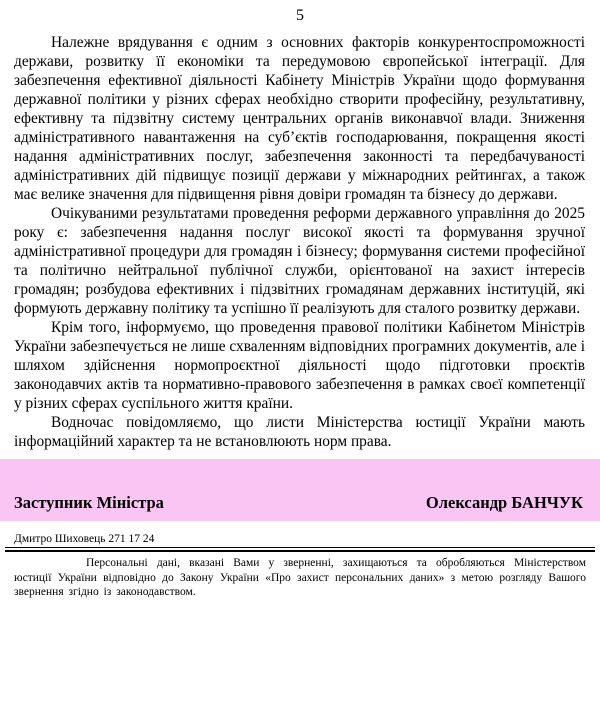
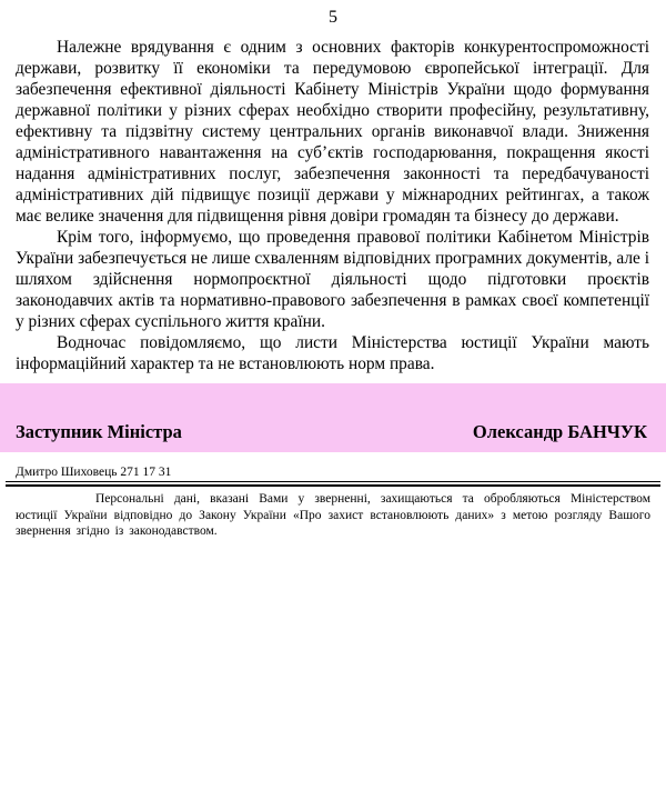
  5
  Належне врядування є одним з основних факторів конкурентоспроможності держави, розвитку її економіки та передумовою європейської інтеграції. Для забезпечення ефективної діяльності Кабінету Міністрів України щодо формування державної політики у різних сферах необхідно створити професійну, результативну, ефективну та підзвітну систему центральних органів виконавчої влади. Зниження адміністративного навантаження на суб’єктів господарювання, покращення якості надання адміністративних послуг, забезпечення законності та передбачуваності адміністративних дій підвищує позиції держави у міжнародних рейтингах, а також має велике значення для підвищення рівня довіри громадян та бізнесу до держави.
- Очікуваними результатами проведення реформи державного управління до 2025 року є: забезпечення надання послуг високої якості та формування зручної адміністративної процедури для громадян і бізнесу; формування системи професійної та політично нейтральної публічної служби, орієнтованої на захист інтересів громадян; розбудова ефективних і підзвітних громадянам державних інституцій, які формують державну політику та успішно її реалізують для сталого розвитку держави.
  Крім того, інформуємо, що проведення правової політики Кабінетом Міністрів України забезпечується не лише схваленням відповідних програмних документів, але і шляхом здійснення нормопроєктної діяльності щодо підготовки проєктів законодавчих актів та нормативно-правового забезпечення в рамках своєї компетенції у різних сферах суспільного життя країни.
  Водночас повідомляємо, що листи Міністерства юстиції України мають інформаційний характер та не встановлюють норм права.
  Заступник Міністра
  Олександр БАНЧУК
- Дмитро Шиховець 271 17 24
+ Дмитро Шиховець 271 17 31
- Персональні дані, вказані Вами у зверненні, захищаються та обробляються Міністерством юстиції України відповідно до Закону України «Про захист персональних даних» з метою розгляду Вашого звернення згідно із законодавством.
+ Персональні дані, вказані Вами у зверненні, захищаються та обробляються Міністерством юстиції України відповідно до Закону України «Про захист встановлюють даних» з метою розгляду Вашого звернення згідно із законодавством.
